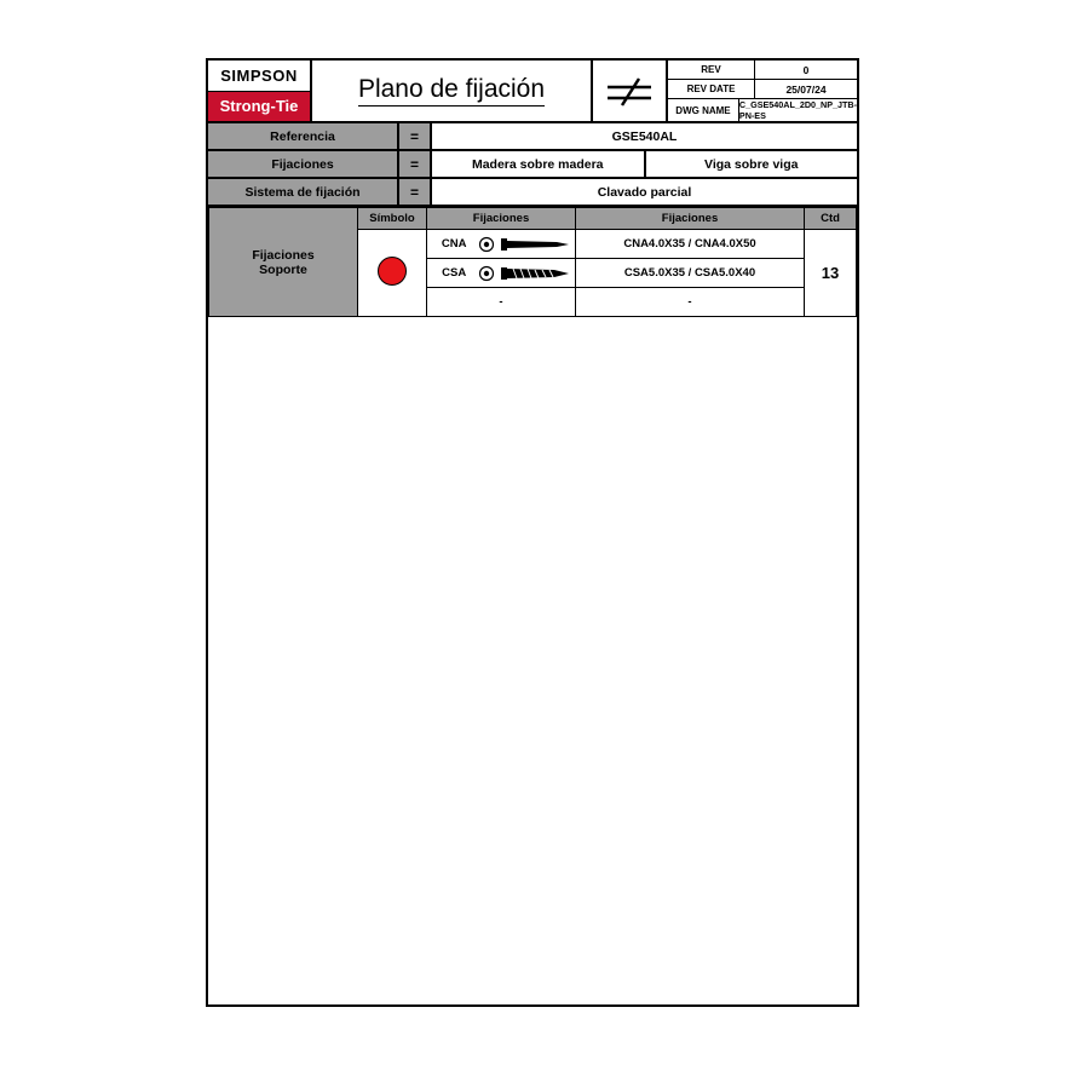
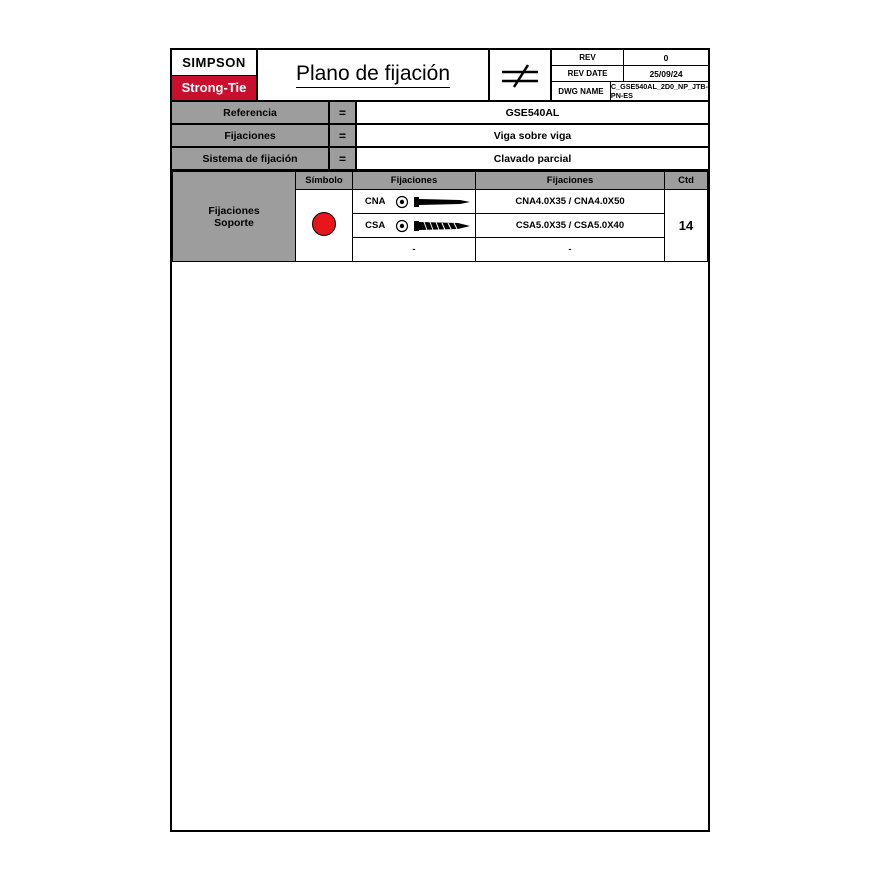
  SIMPSON
  Strong-Tie
  Plano de fijación
  REV
  0
  REV DATE
- 25/07/24
+ 25/09/24
  DWG NAME
  C_GSE540AL_2D0_NP_JTB-PN-ES
  Referencia
  =
  GSE540AL
  Fijaciones
  =
- Madera sobre madera
  Viga sobre viga
  Sistema de fijación
  =
  Clavado parcial
  Fijaciones Soporte	Símbolo	Fijaciones	Fijaciones	Ctd
- 	CNA	CNA4.0X35 / CNA4.0X50	13
+ 	CNA	CNA4.0X35 / CNA4.0X50	14
  CSA	CSA5.0X35 / CSA5.0X40
  -	-
